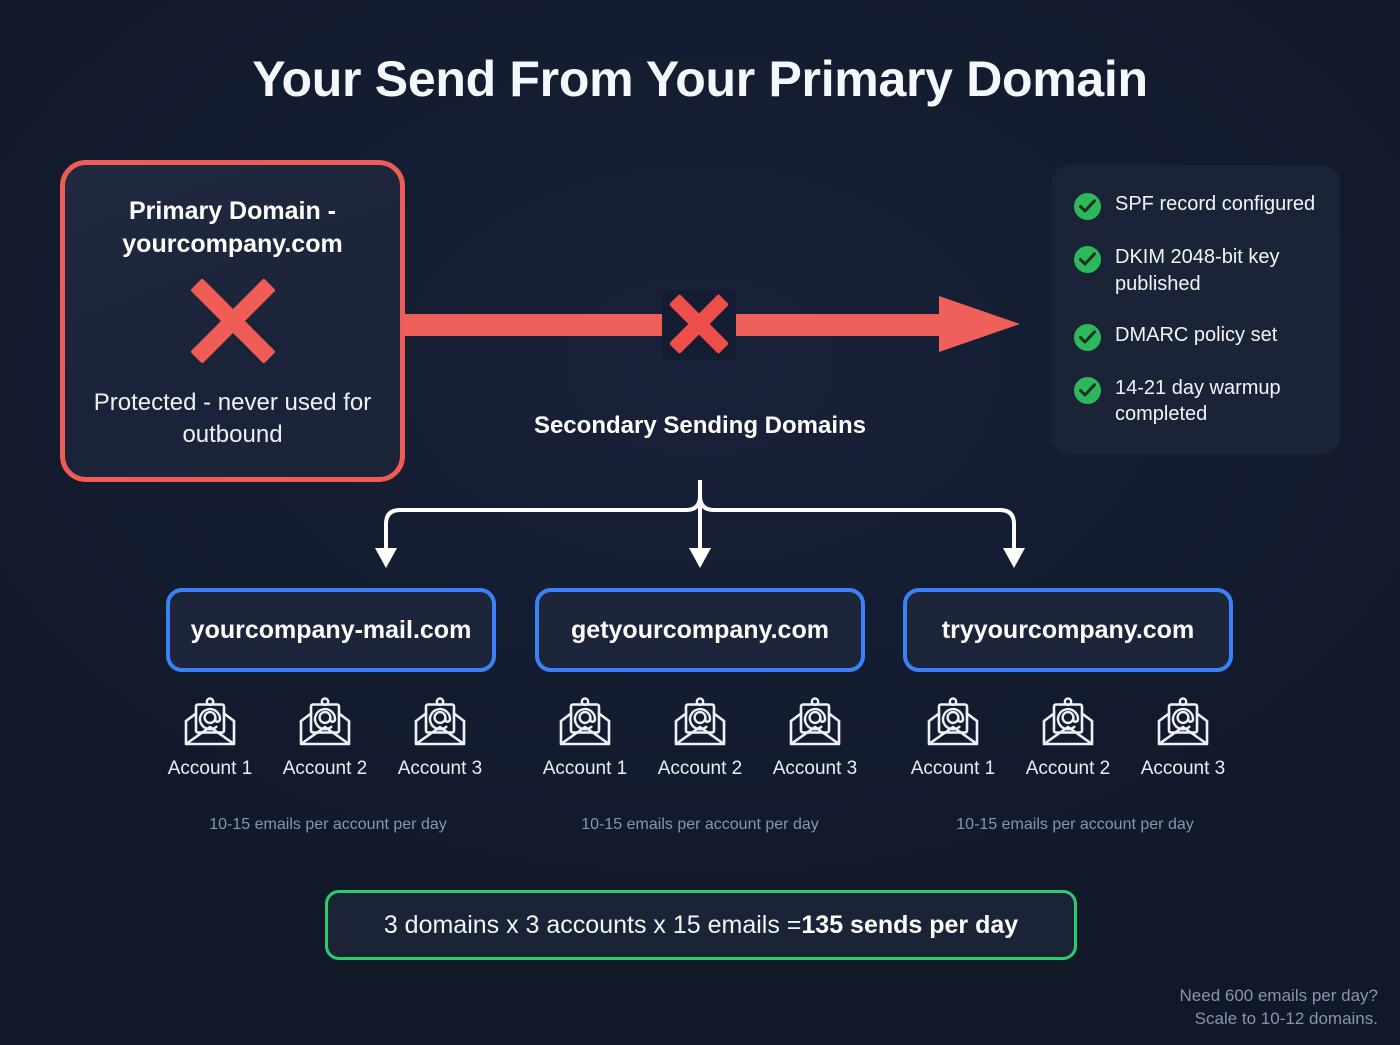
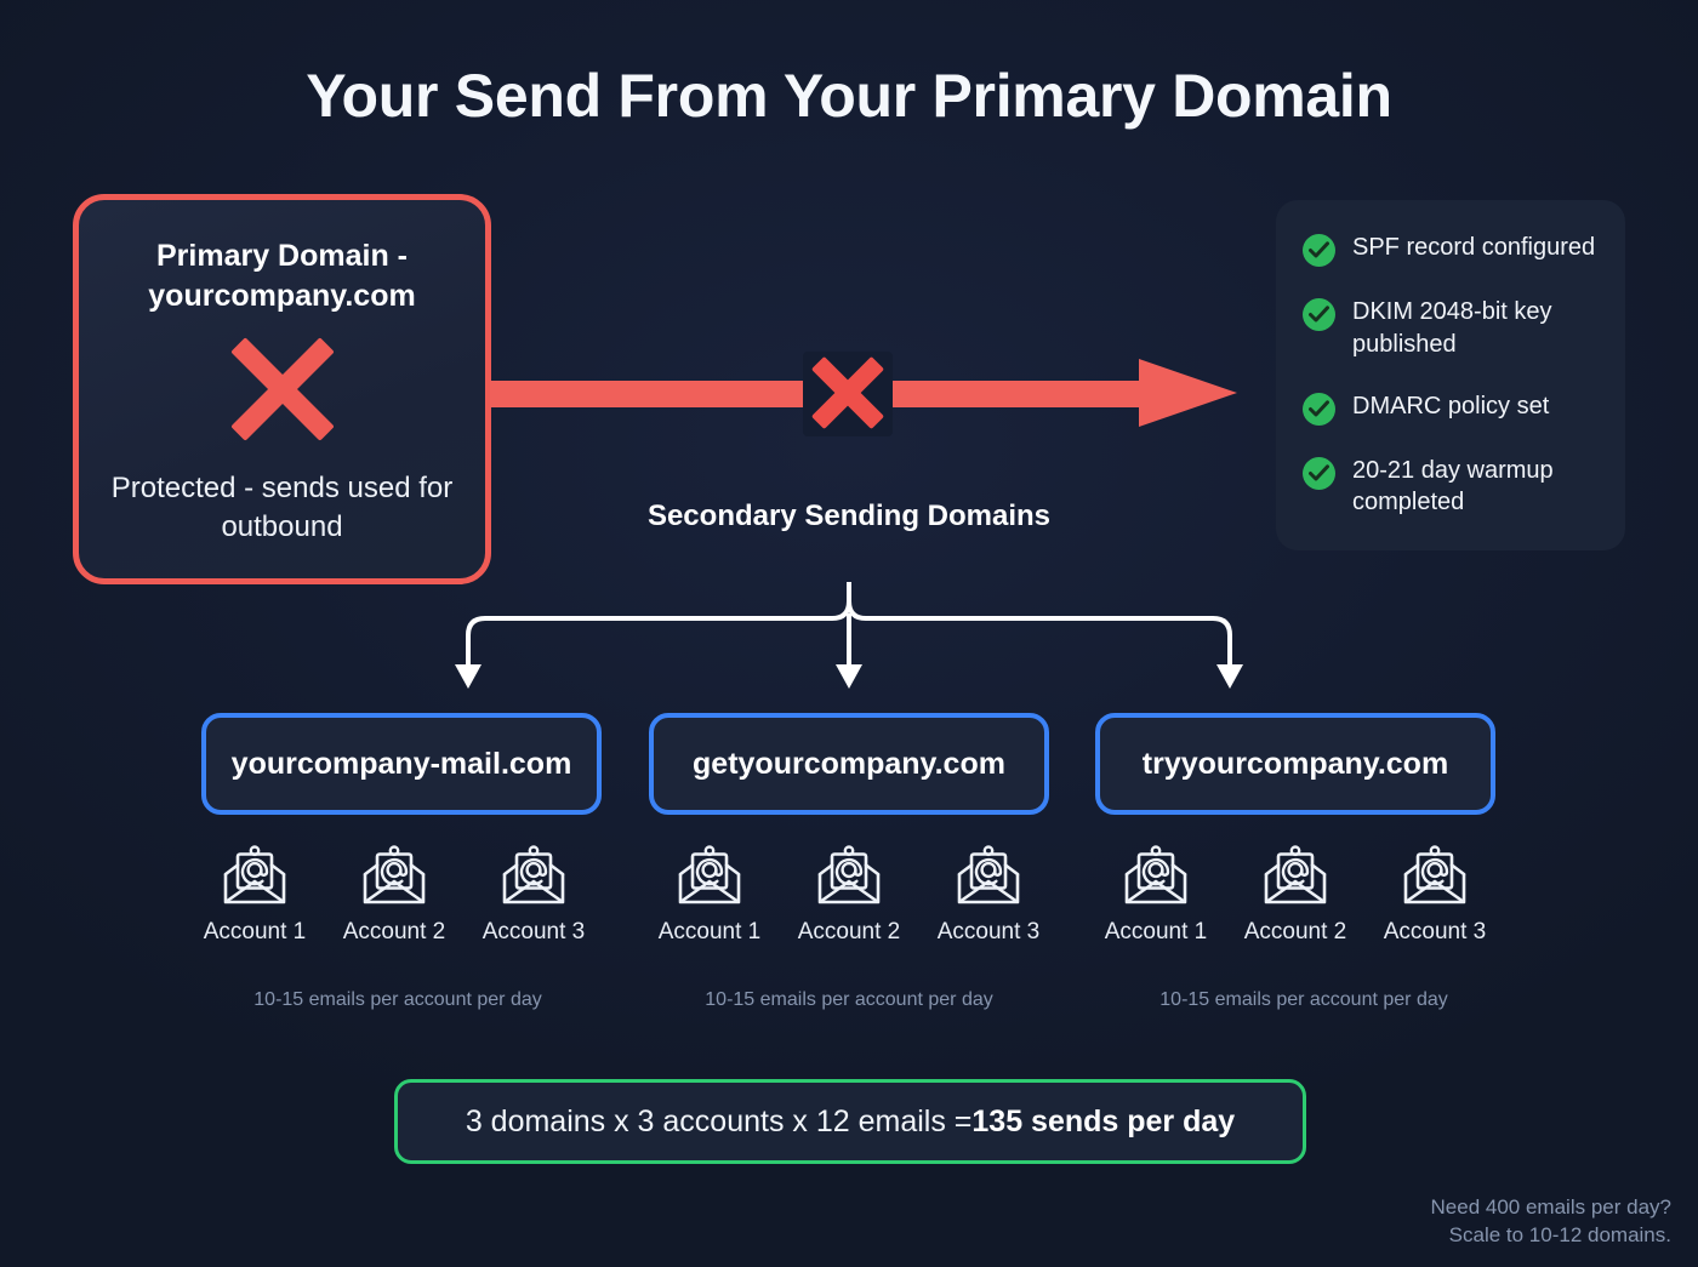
  Your Send From Your Primary Domain
  Primary Domain - yourcompany.com
- Protected - never used for outbound
+ Protected - sends used for outbound
  SPF record configured
  DKIM 2048-bit key published
  DMARC policy set
- 14-21 day warmup completed
+ 20-21 day warmup completed
  Secondary Sending Domains
  yourcompany-mail.com
  getyourcompany.com
  tryyourcompany.com
  Account 1
  Account 2
  Account 3
  Account 1
  Account 2
  Account 3
  Account 1
  Account 2
  Account 3
  10-15 emails per account per day
  10-15 emails per account per day
  10-15 emails per account per day
- 3 domains x 3 accounts x 15 emails =
+ 3 domains x 3 accounts x 12 emails =
  135 sends per day
- Need 600 emails per day?
+ Need 400 emails per day?
  Scale to 10-12 domains.
